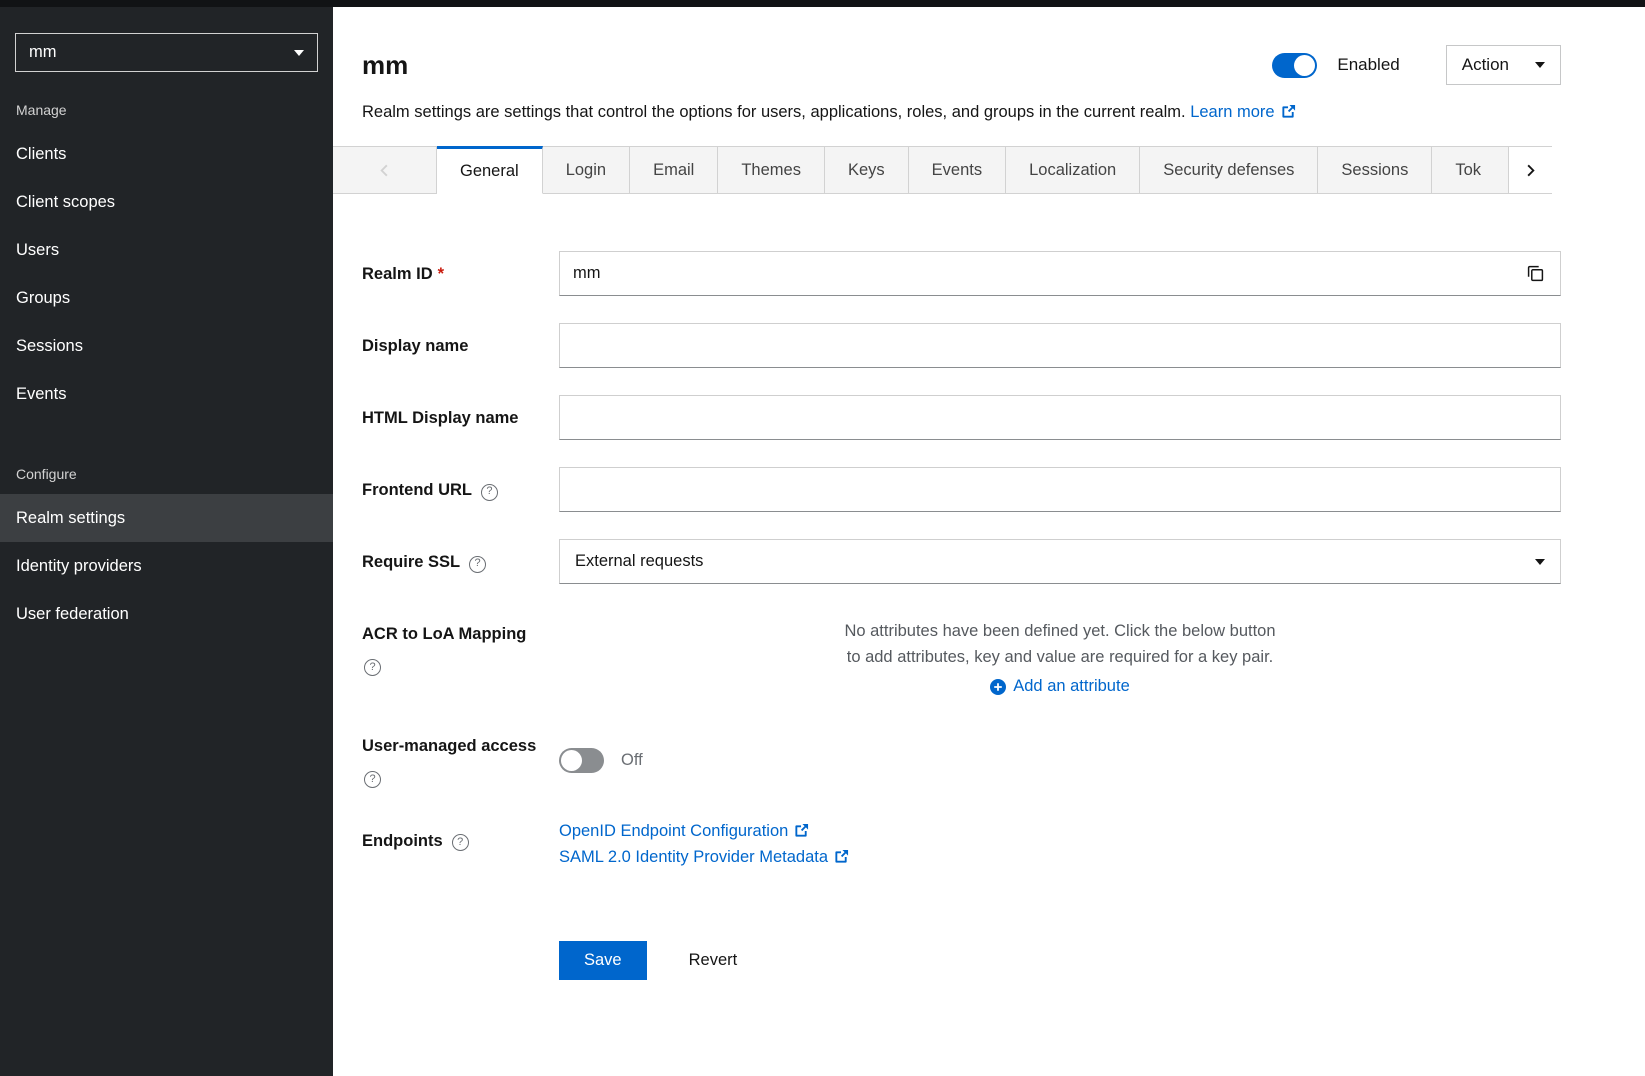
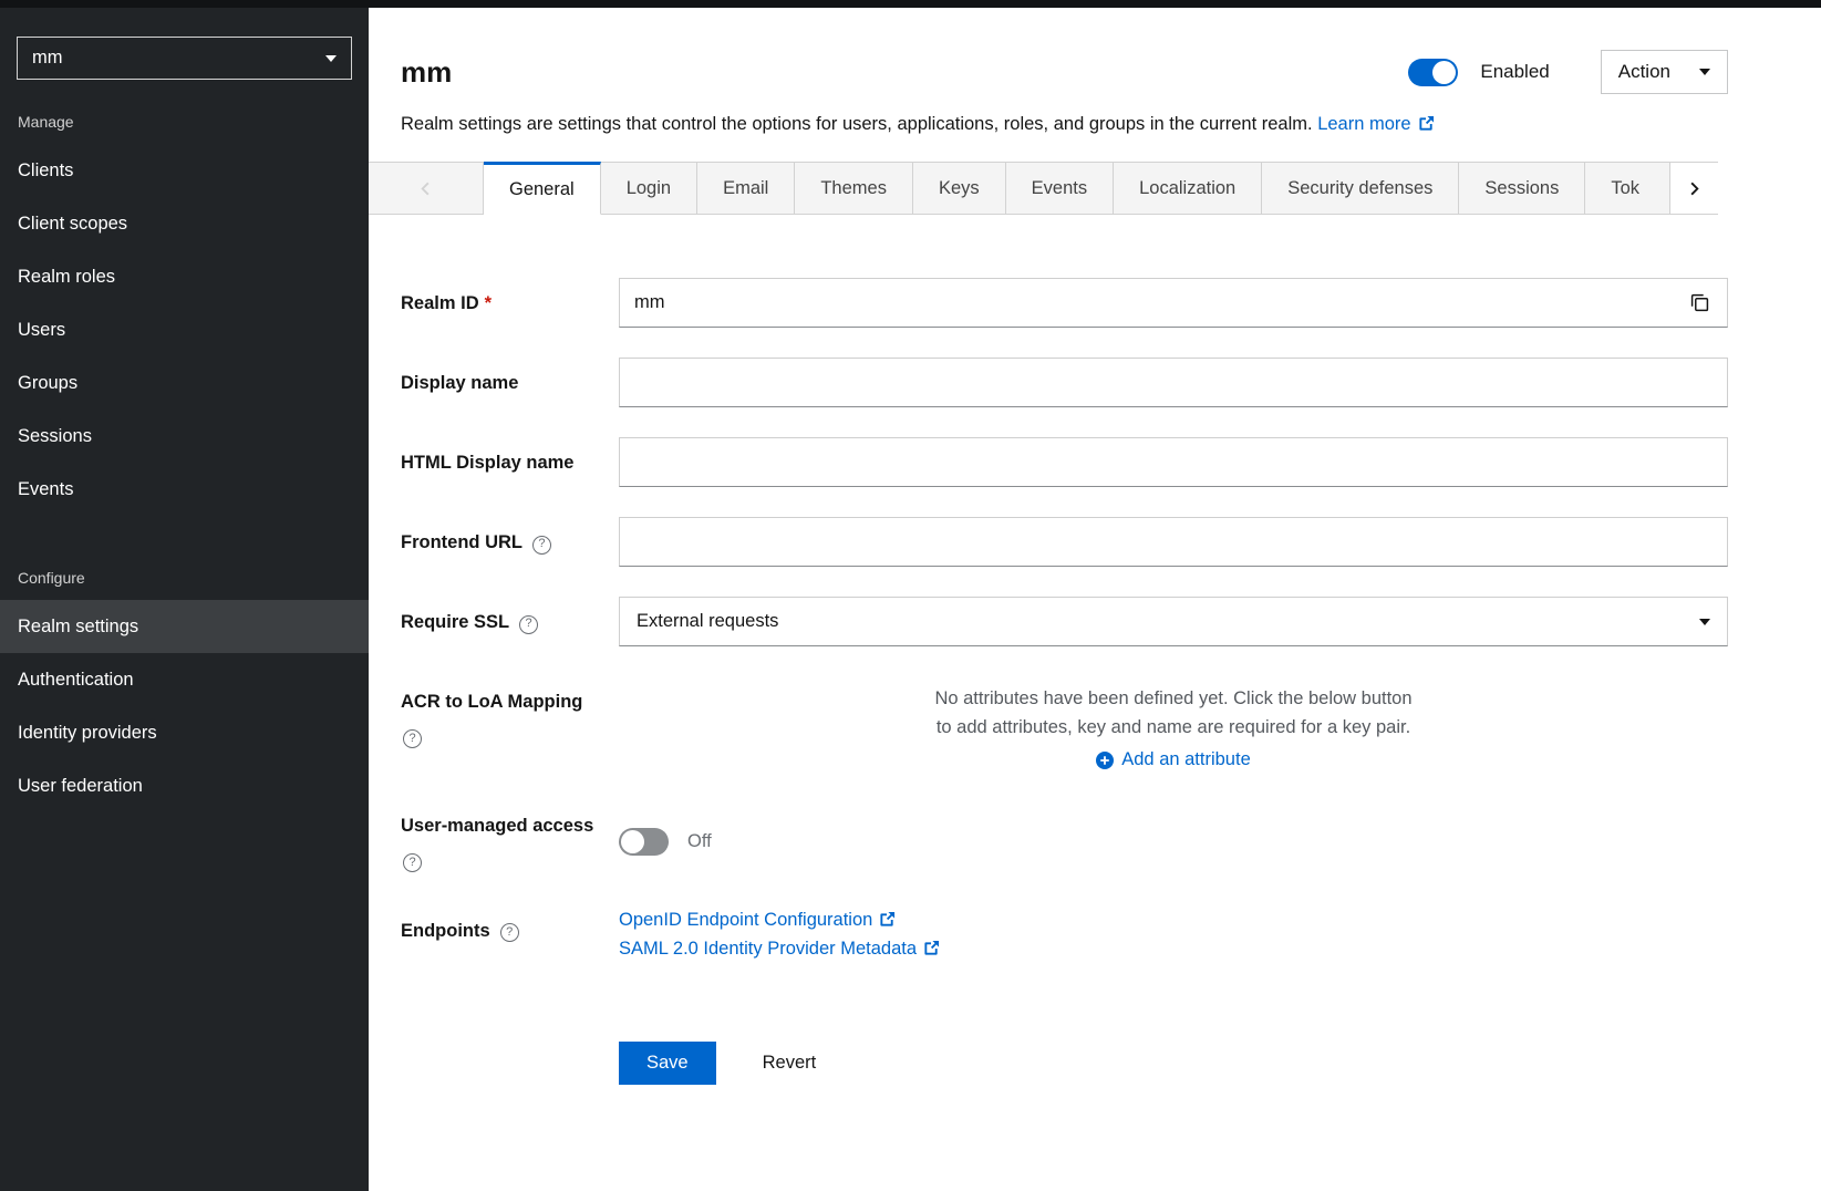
  mm
  Manage
  Clients
  Client scopes
+ Realm roles
  Users
  Groups
  Sessions
  Events
  Configure
  Realm settings
+ Authentication
  Identity providers
  User federation
  mm
  Enabled
  Action
  Realm settings are settings that control the options for users, applications, roles, and groups in the current realm. Learn more
  General
  Login
  Email
  Themes
  Keys
  Events
  Localization
  Security defenses
  Sessions
  Tok
  Realm ID *
  mm
  Display name
  HTML Display name
  Frontend URL ?
  Require SSL ?
  External requests
  ACR to LoA Mapping
  ?
- No attributes have been defined yet. Click the below button to add attributes, key and value are required for a key pair.
+ No attributes have been defined yet. Click the below button to add attributes, key and name are required for a key pair.
  Add an attribute
  User-managed access
  ?
  Off
  Endpoints ?
  OpenID Endpoint Configuration
  SAML 2.0 Identity Provider Metadata
  Save
  Revert
